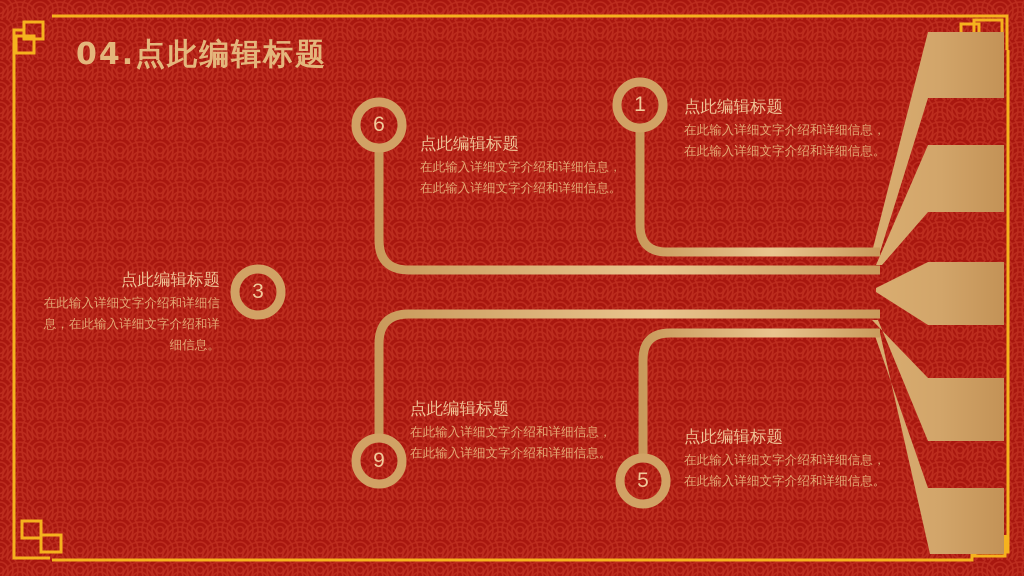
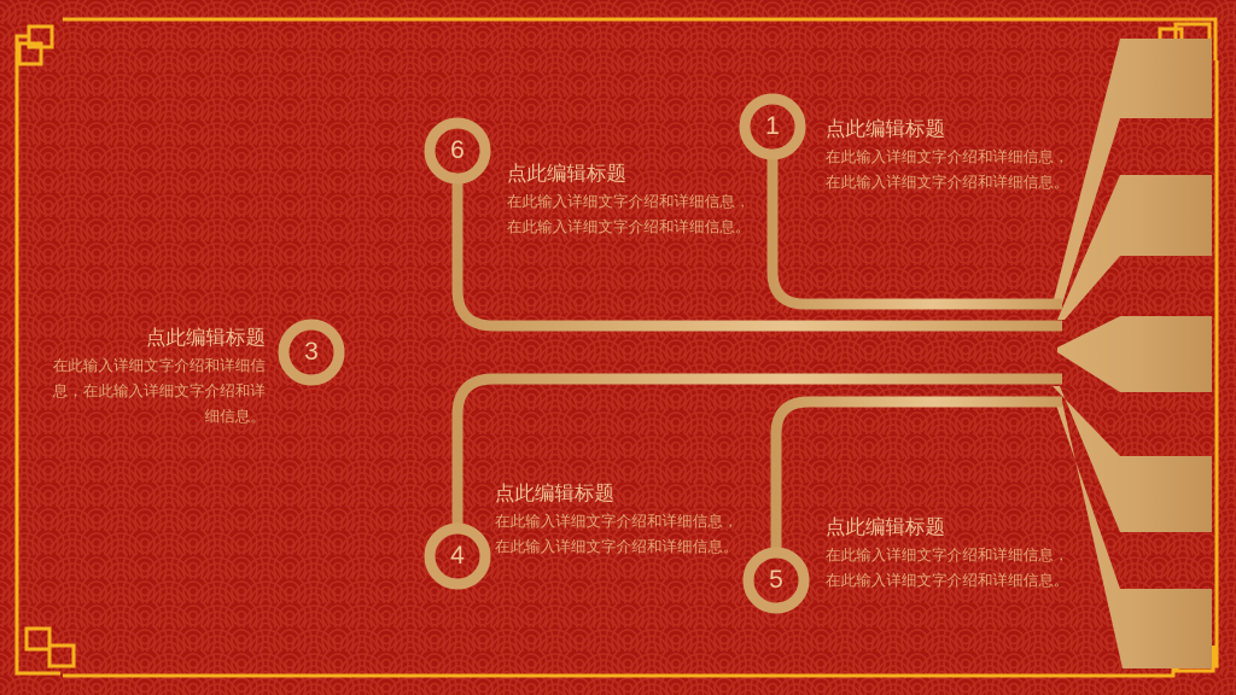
- 04.点此编辑标题
  1
  6
  3
- 9
+ 4
  5
  点此编辑标题
  在此输入详细文字介绍和详细信息，在此输入详细文字介绍和详细信息。
  点此编辑标题
  在此输入详细文字介绍和详细信息，在此输入详细文字介绍和详细信息。
  点此编辑标题
  在此输入详细文字介绍和详细信息，在此输入详细文字介绍和详细信息。
  点此编辑标题
  在此输入详细文字介绍和详细信息，在此输入详细文字介绍和详细信息。
  点此编辑标题
  在此输入详细文字介绍和详细信息，在此输入详细文字介绍和详细信息。
